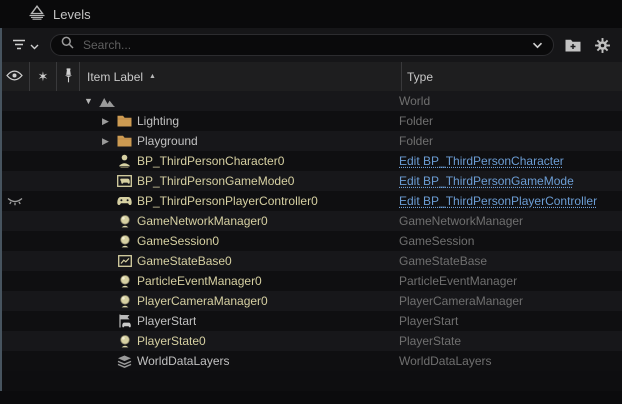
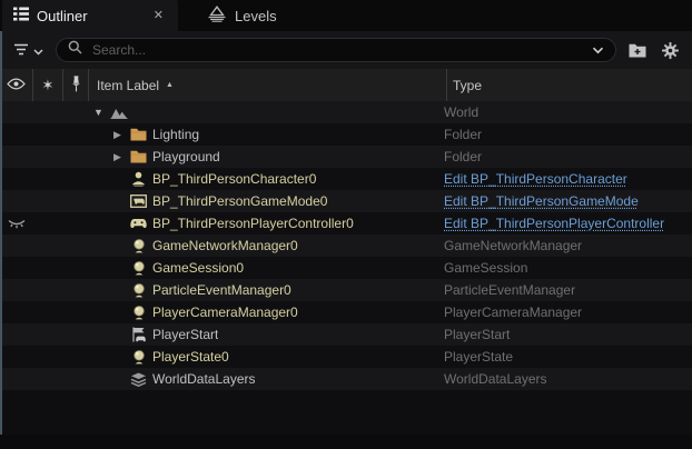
+ Outliner
+ ✕
  Levels
  Search...
  ✶
  Item Label
  Type
  ▼
  World
  ▶
  Lighting
  Folder
  ▶
  Playground
  Folder
  BP_ThirdPersonCharacter0
  Edit BP_ThirdPersonCharacter
  BP_ThirdPersonGameMode0
  Edit BP_ThirdPersonGameMode
  BP_ThirdPersonPlayerController0
  Edit BP_ThirdPersonPlayerController
  GameNetworkManager0
  GameNetworkManager
  GameSession0
  GameSession
- GameStateBase0
- GameStateBase
  ParticleEventManager0
  ParticleEventManager
  PlayerCameraManager0
  PlayerCameraManager
  PlayerStart
  PlayerStart
  PlayerState0
  PlayerState
  WorldDataLayers
  WorldDataLayers
